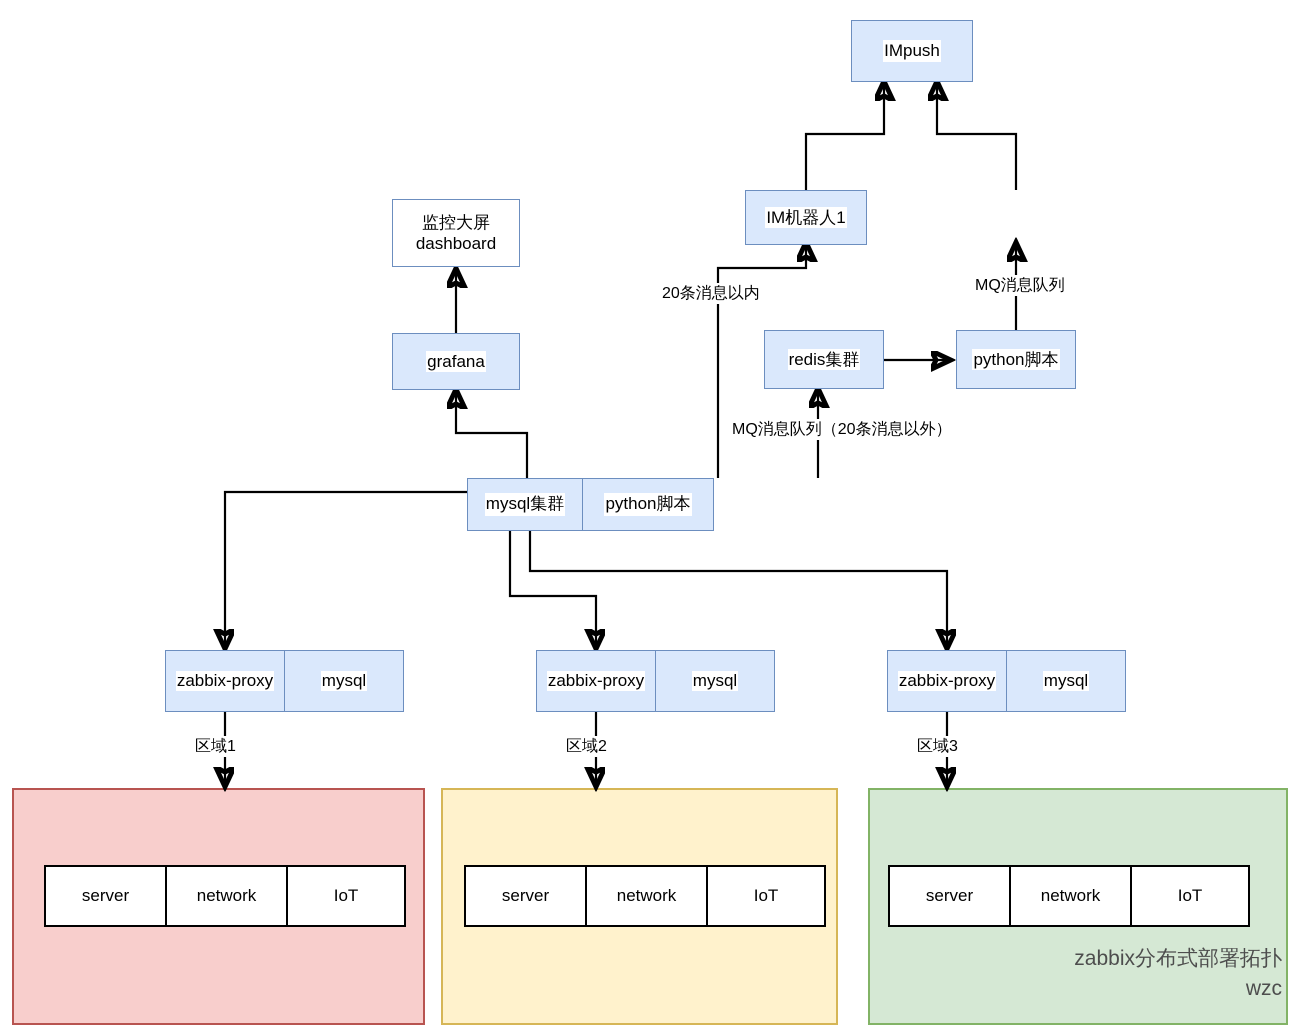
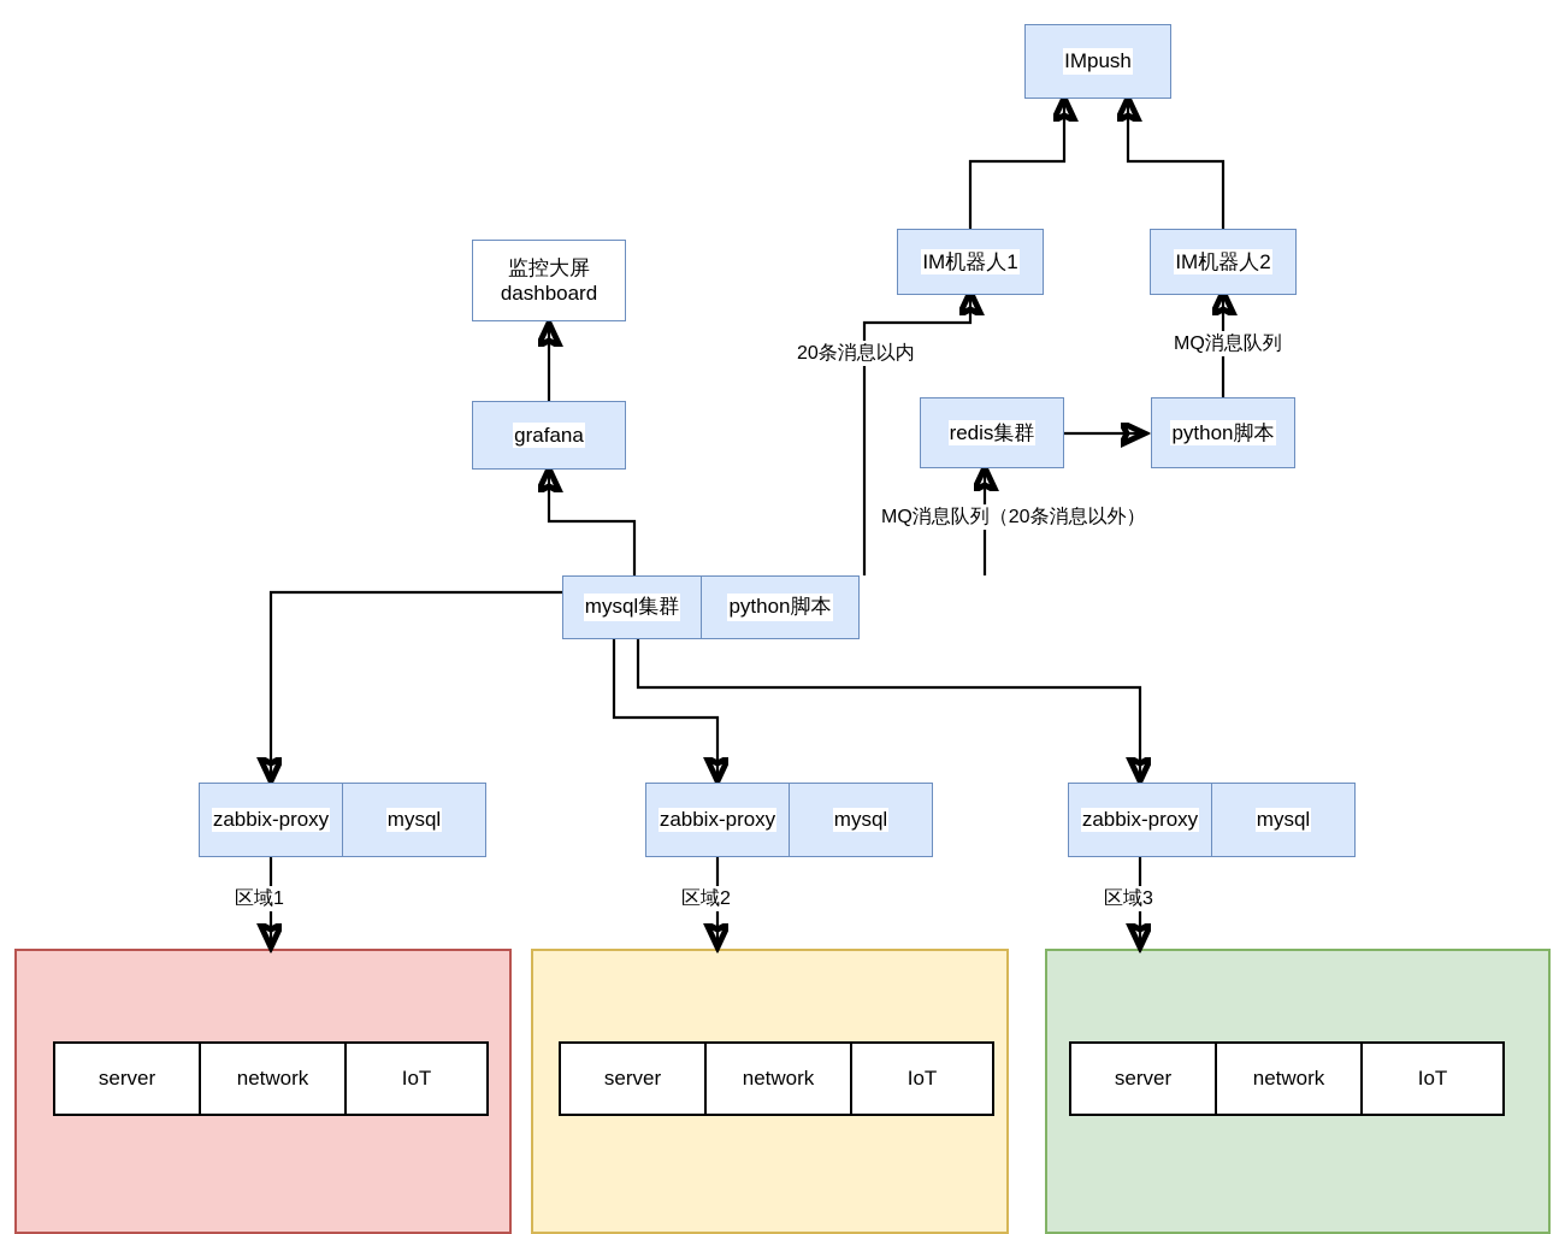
  IMpush
  IM机器人1
+ IM机器人2
  监控大屏
  dashboard
  grafana
  redis集群
  python脚本
  mysql集群
  python脚本
  zabbix-proxy
  mysql
  zabbix-proxy
  mysql
  zabbix-proxy
  mysql
  server
  network
  IoT
  server
  network
  IoT
  server
  network
  IoT
  20条消息以内
  MQ消息队列
  MQ消息队列（20条消息以外）
  区域1
  区域2
  区域3
- zabbix分布式部署拓扑
- wzc
